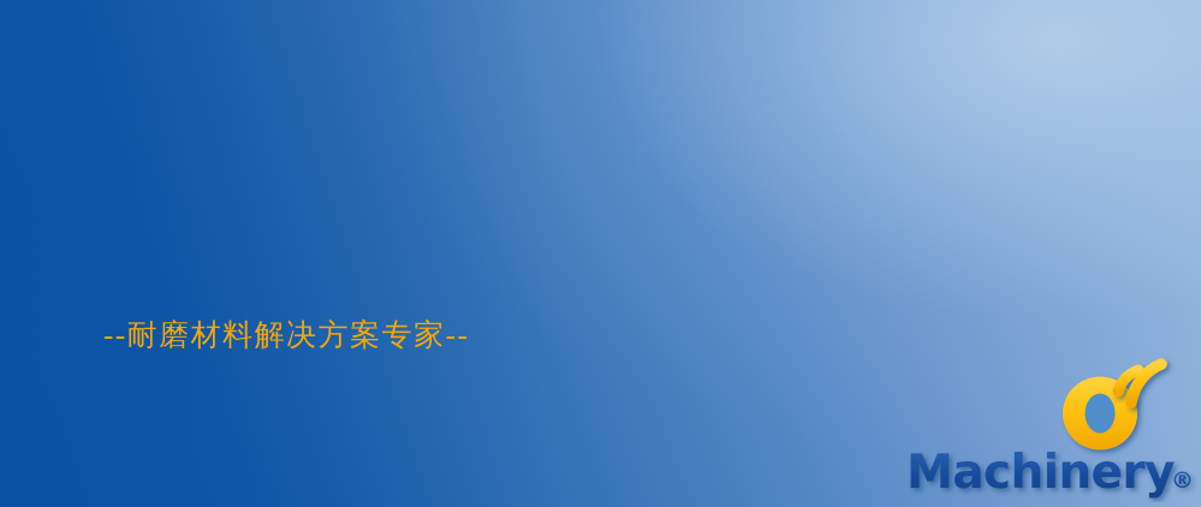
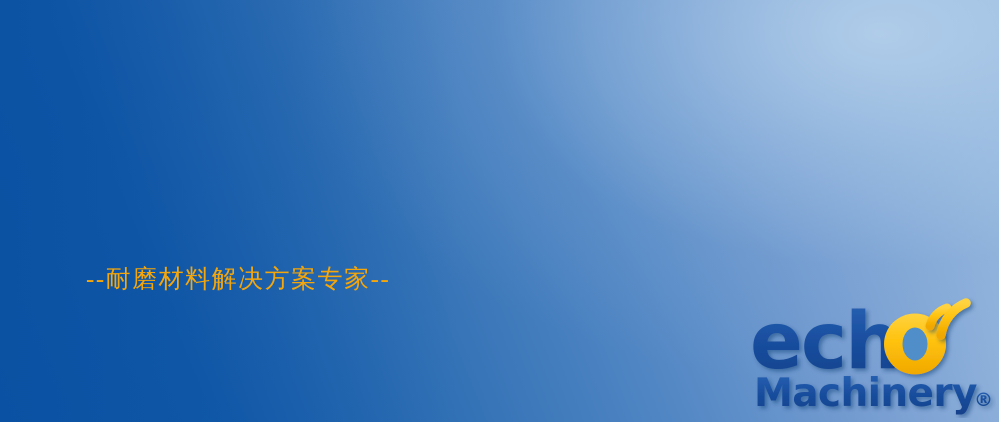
  --耐磨材料解决方案专家--
+ ech
  Machinery
  ®
